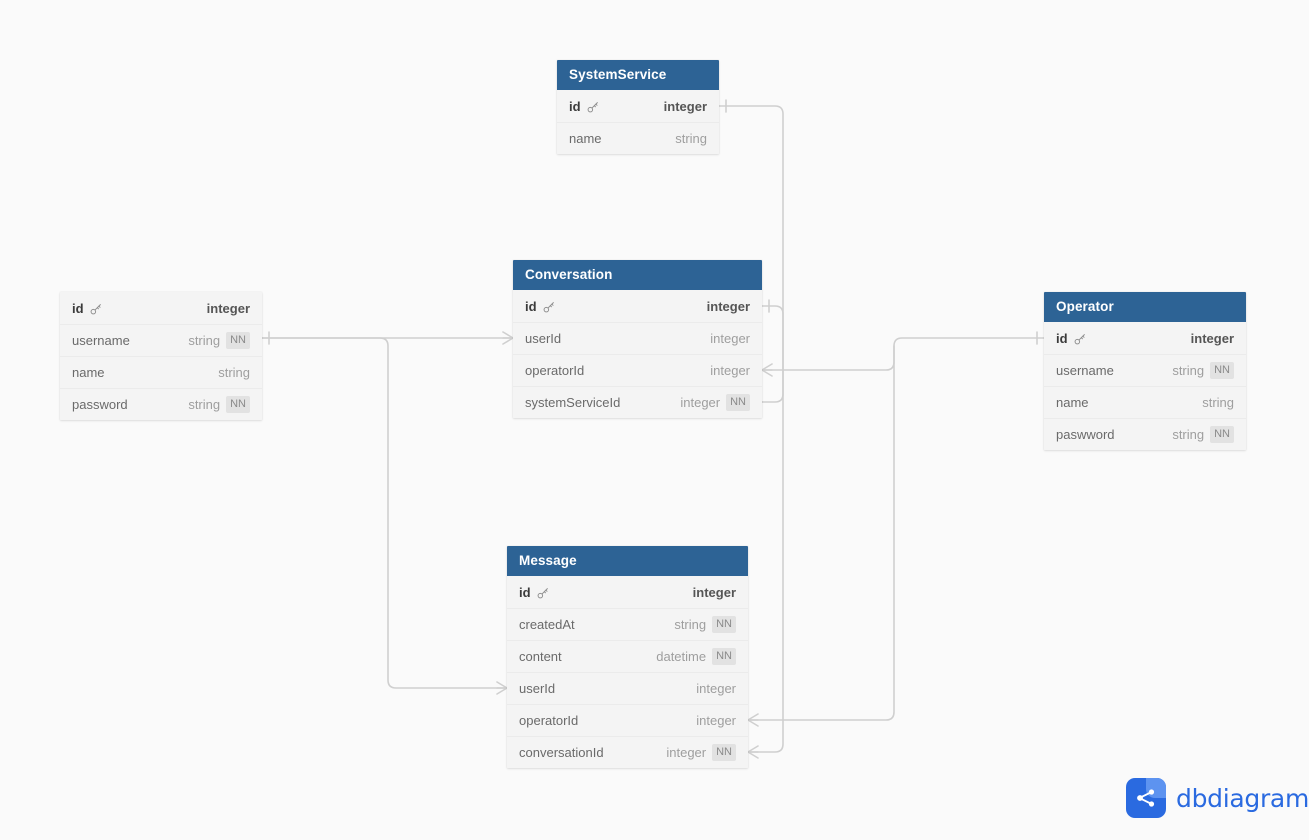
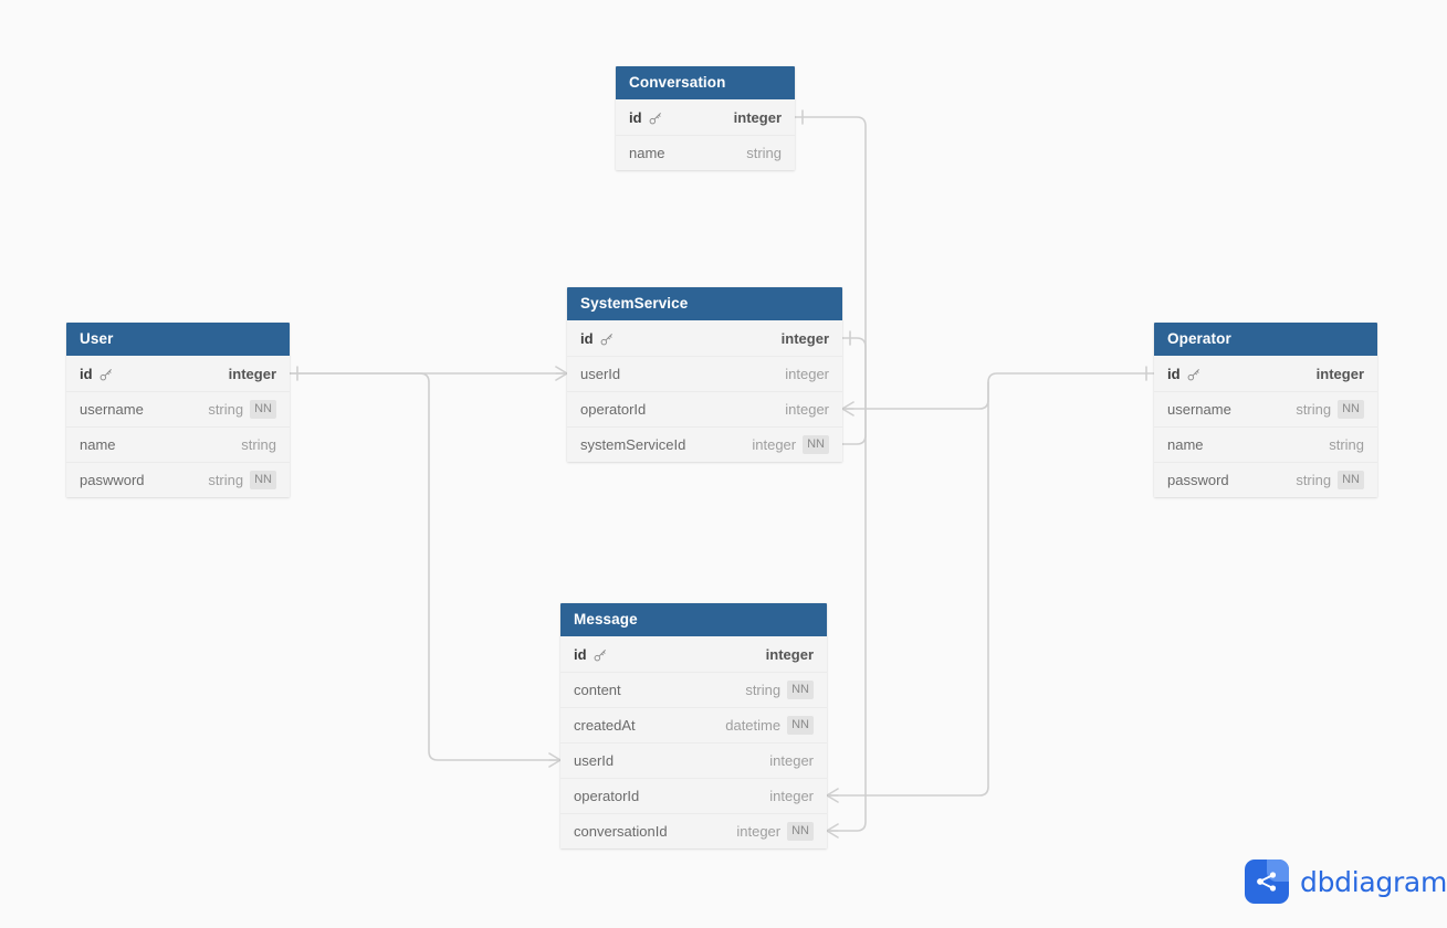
- SystemService
+ Conversation
  id
  integer
  name
  string
- Conversation
+ SystemService
  id
  integer
  userId
  integer
  operatorId
  integer
  systemServiceId
  integer
  NN
+ User
  id
  integer
  username
  string
  NN
  name
  string
- password
+ paswword
  string
  NN
  Operator
  id
  integer
  username
  string
  NN
  name
  string
- paswword
+ password
  string
  NN
  Message
  id
  integer
- createdAt
+ content
  string
  NN
- content
+ createdAt
  datetime
  NN
  userId
  integer
  operatorId
  integer
  conversationId
  integer
  NN
  dbdiagram
